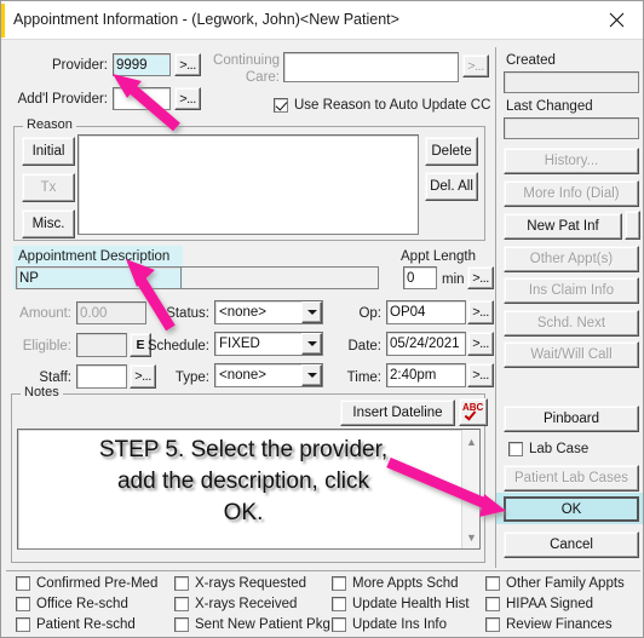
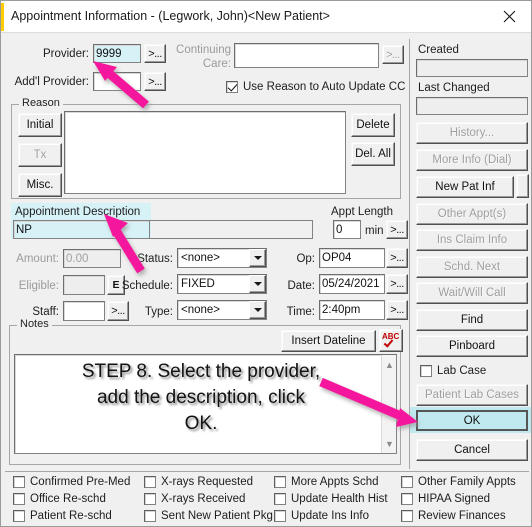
  Appointment Information - (Legwork, John)<New Patient>
  Provider:
  9999
  >...
  Add'l Provider:
  >...
  Continuing
  Care:
  >...
  Use Reason to Auto Update CC
  Reason
  Initial
  Tx
  Misc.
  Delete
  Del. All
  Appointment Description
  NP
  Appt Length
  0
  min
  >...
  Amount:
  0.00
  Status:
  <none>
  Op:
  OP04
  >...
  Eligible:
  E
  Schedule:
  FIXED
  Date:
  05/24/2021
  >...
  Staff:
  >...
  Type:
  <none>
  Time:
  2:40pm
  >...
  Notes
  Insert Dateline
  ABC
  ▲
  ▼
- STEP 5. Select the provider,
+ STEP 8. Select the provider,
  add the description, click
  OK.
  Created
  Last Changed
  History...
  More Info (Dial)
  New Pat Inf
  Other Appt(s)
  Ins Claim Info
  Schd. Next
  Wait/Will Call
+ Find
  Pinboard
  Lab Case
  Patient Lab Cases
  OK
  Cancel
  Confirmed Pre-Med
  Office Re-schd
  Patient Re-schd
  X-rays Requested
  X-rays Received
  Sent New Patient Pkg
  More Appts Schd
  Update Health Hist
  Update Ins Info
  Other Family Appts
  HIPAA Signed
  Review Finances
